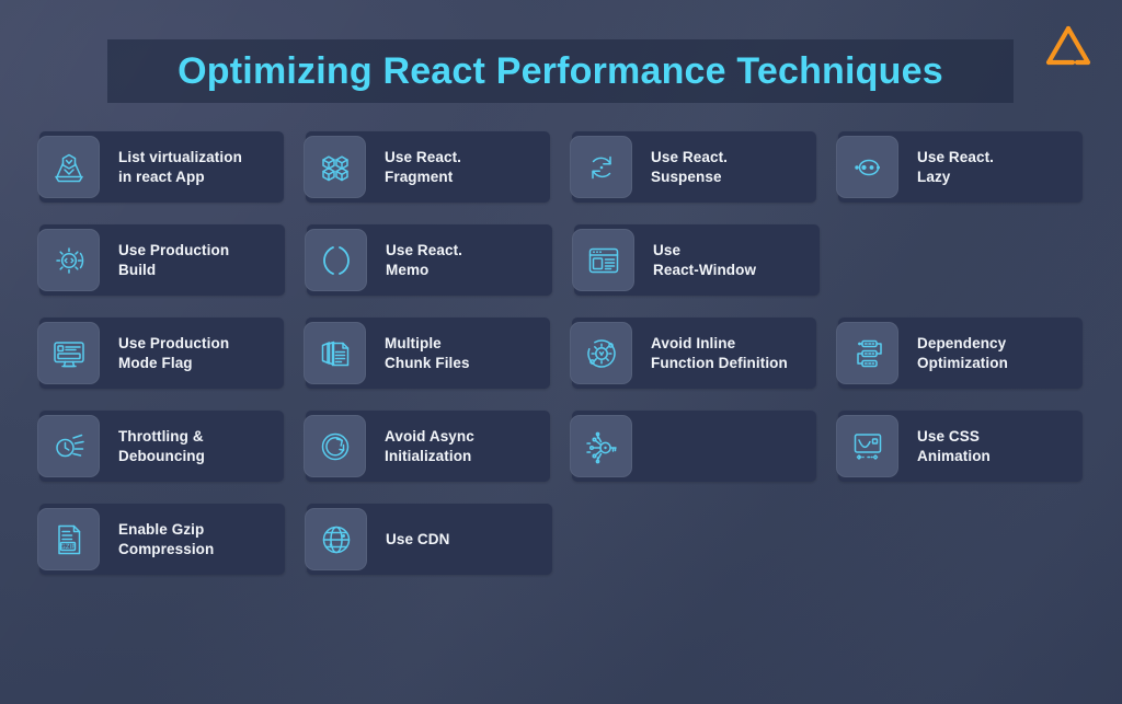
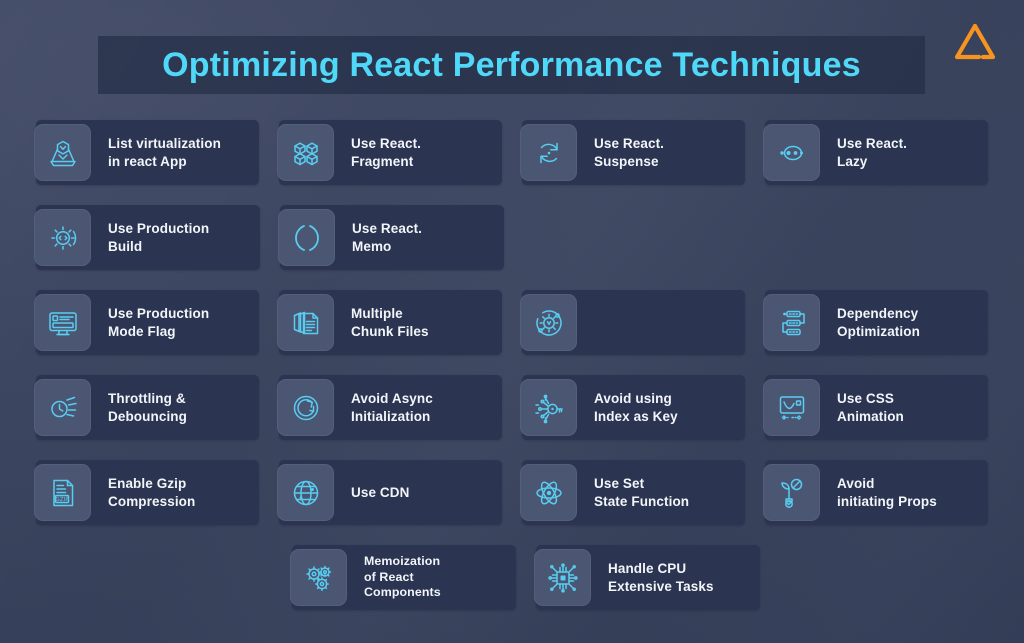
  Optimizing React Performance Techniques
  List virtualization
  in react App
  Use React.
  Fragment
  Use React.
  Suspense
  Use React.
  Lazy
  Use Production
  Build
  Use React.
  Memo
- Use
- React-Window
  Use Production
  Mode Flag
  Multiple
  Chunk Files
- Avoid Inline
- Function Definition
  Dependency
  Optimization
  Throttling &
  Debouncing
  Avoid Async
  Initialization
+ Avoid using
+ Index as Key
  Use CSS
  Animation
  Enable Gzip
  Compression
  Use CDN
+ Use Set
+ State Function
+ Avoid
+ initiating Props
+ Memoization
+ of React
+ Components
+ Handle CPU
+ Extensive Tasks
